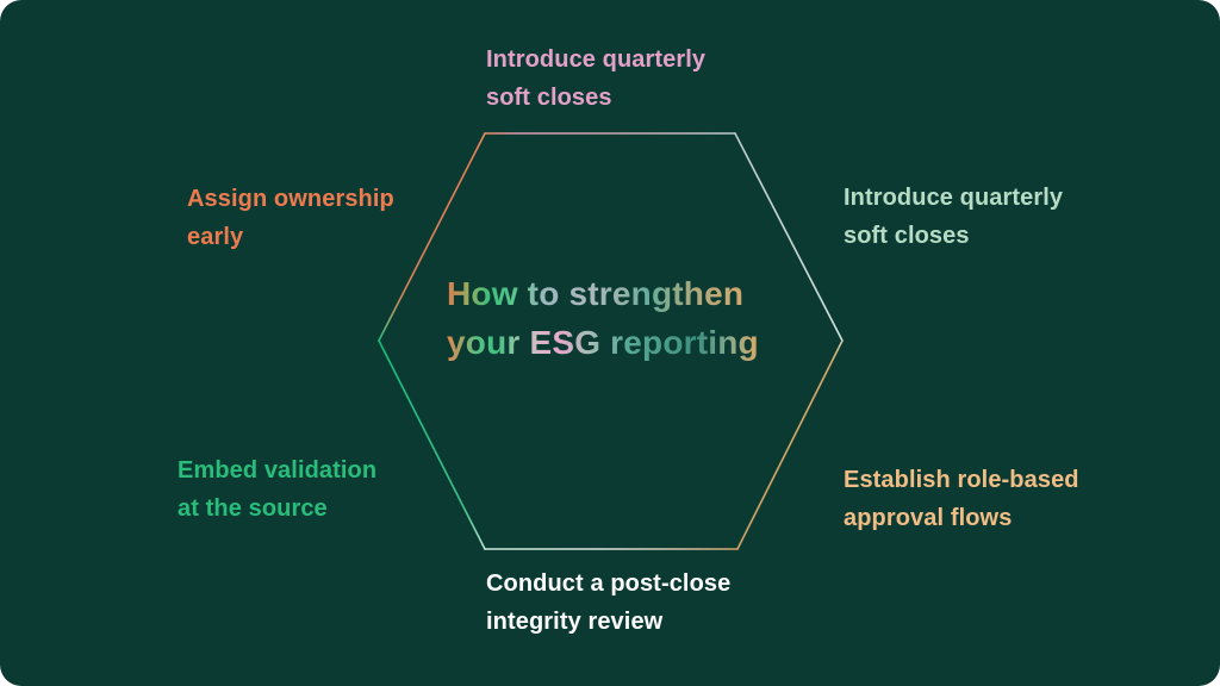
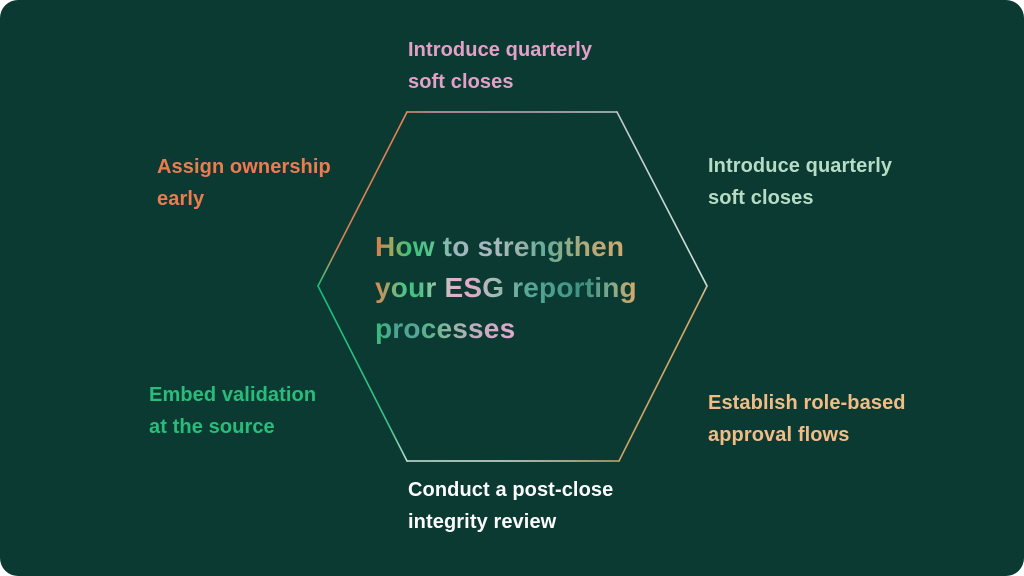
  How to strengthen
  your ESG reporting
+ processes
  Introduce quarterly
  soft closes
  Assign ownership
  early
  Introduce quarterly
  soft closes
  Embed validation
  at the source
  Establish role-based
  approval flows
  Conduct a post-close
  integrity review
